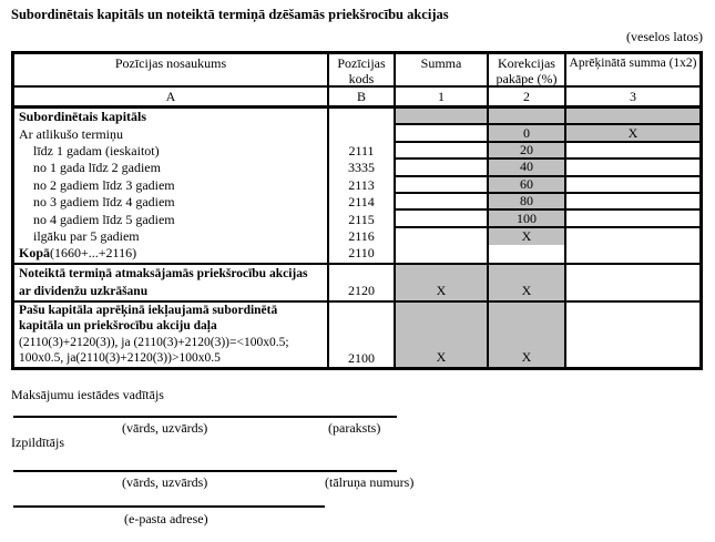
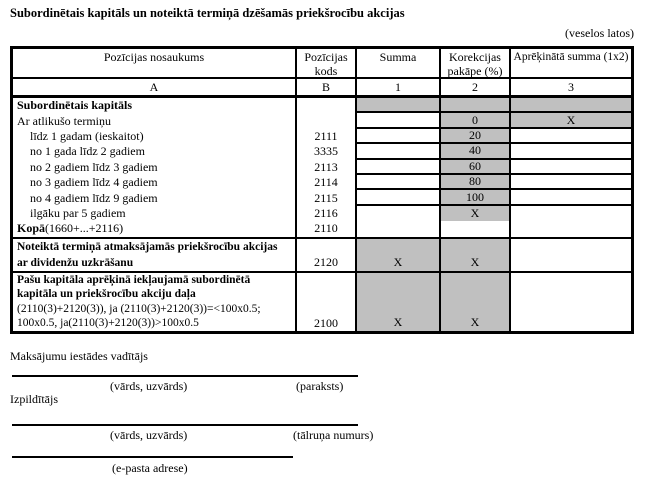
  Subordinētais kapitāls un noteiktā termiņā dzēšamās priekšrocību akcijas
  (veselos latos)
  Pozīcijas nosaukums
  A
  Pozīcijas kods
  B
  Summa
  1
  Korekcijas pakāpe (%)
  2
  Aprēķinātā summa (1x2)
  3
  Subordinētais kapitāls
  Ar atlikušo termiņu
  līdz 1 gadam (ieskaitot)
  no 1 gada līdz 2 gadiem
  no 2 gadiem līdz 3 gadiem
  no 3 gadiem līdz 4 gadiem
- no 4 gadiem līdz 5 gadiem
+ no 4 gadiem līdz 9 gadiem
  ilgāku par 5 gadiem
  Kopā
  (1660+...+2116)
  2111
  3335
  2113
  2114
  2115
  2116
  2110
  0
  20
  40
  60
  80
  100
  X
  X
  Noteiktā termiņā atmaksājamās priekšrocību akcijas
  ar dividenžu uzkrāšanu
  2120
  X
  X
  Pašu kapitāla aprēķinā iekļaujamā subordinētā
  kapitāla un priekšrocību akciju daļa
  (2110(3)+2120(3)), ja (2110(3)+2120(3))=<100x0.5;
  100x0.5, ja(2110(3)+2120(3))>100x0.5
  2100
  X
  X
  Maksājumu iestādes vadītājs
  (vārds, uzvārds)
  (paraksts)
  Izpildītājs
  (vārds, uzvārds)
  (tālruņa numurs)
  (e-pasta adrese)
